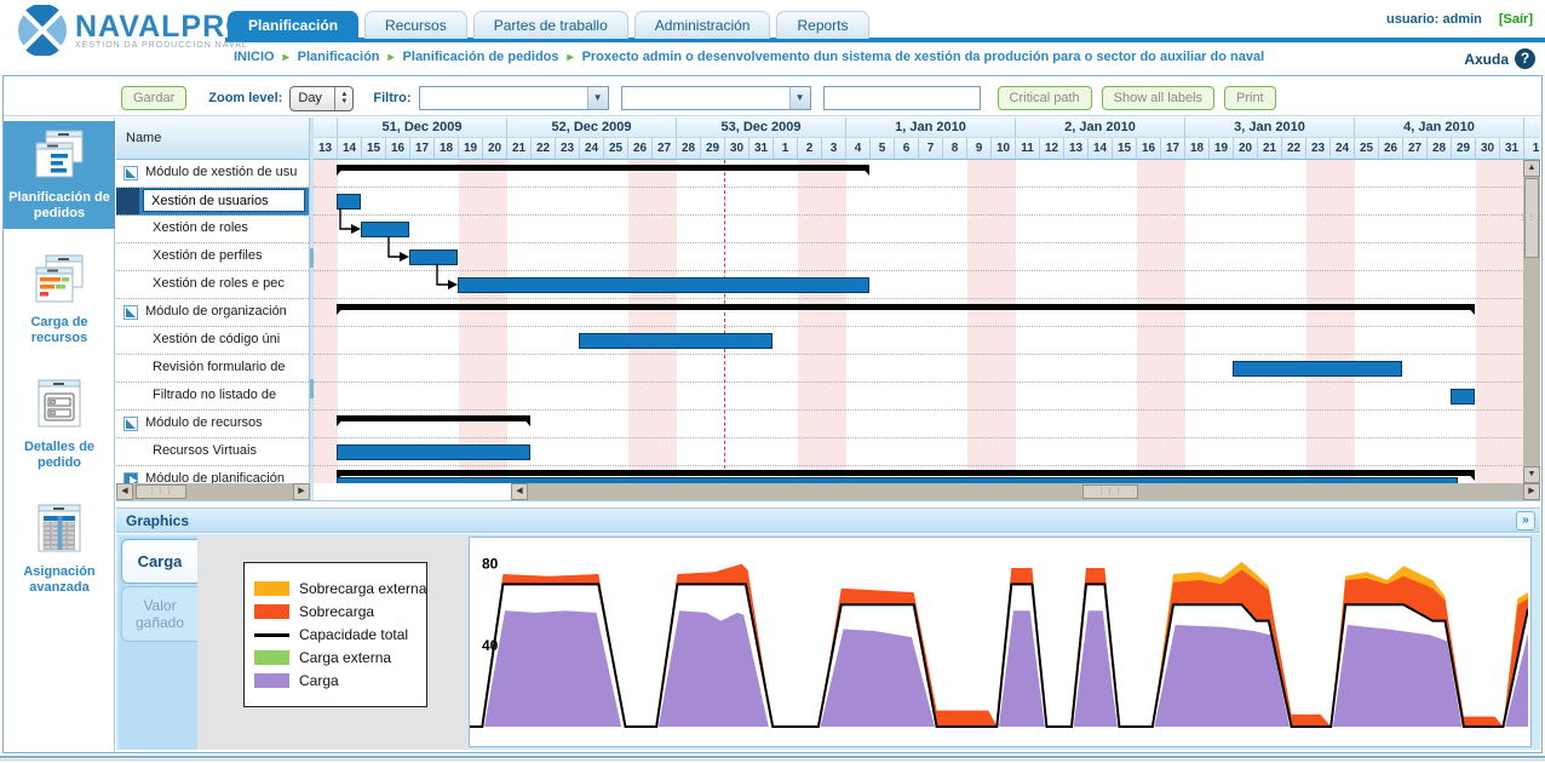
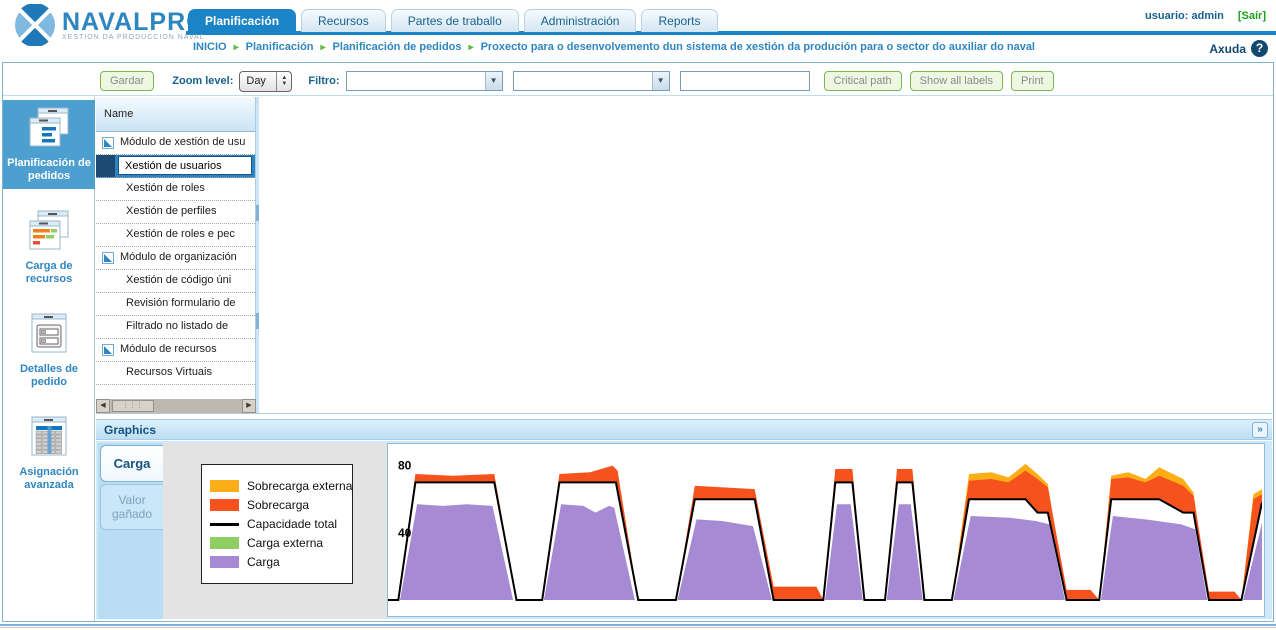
  NAVALPR
  Planificación
  Recursos
  Partes de traballo
  Administración
  Reports
  usuario: admin [Saír]
- INICIO ▸ Planificación ▸ Planificación de pedidos ▸ Proxecto admin o desenvolvemento dun sistema de xestión da produción para o sector do auxiliar do naval
+ INICIO ▸ Planificación ▸ Planificación de pedidos ▸ Proxecto para o desenvolvemento dun sistema de xestión da produción para o sector do auxiliar do naval
  Axuda
  ?
  Gardar
  Zoom level:
  Day
  Filtro:
  ▼
  ▼
  Critical path
  Show all labels
  Print
  Planificación de pedidos
  Carga de recursos
  Detalles de pedido
  Asignación avanzada
  Name
  Módulo de xestión de usu
  Xestión de usuarios
  Xestión de roles
  Xestión de perfiles
  Xestión de roles e pec
  Módulo de organización
  Xestión de código úni
  Revisión formulario de
  Filtrado no listado de
  Módulo de recursos
  Recursos Virtuais
- Módulo de planificación
- 51, Dec 2009 52, Dec 2009 53, Dec 2009 1, Jan 2010 2, Jan 2010 3, Jan 2010 4, Jan 2010
- 13 14 15 16 17 18 19 20 21 22 23 24 25 26 27 28 29 30 31 1 2 3 4 5 6 7 8 9 10 11 12 13 14 15 16 17 18 19 20 21 22 23 24 25 26 27 28 29 30 31 1
  Graphics
  »
  Carga
  Valor
  gañado
  Sobrecarga externa
  Sobrecarga
  Capacidade total
  Carga externa
  Carga
  80
  40
